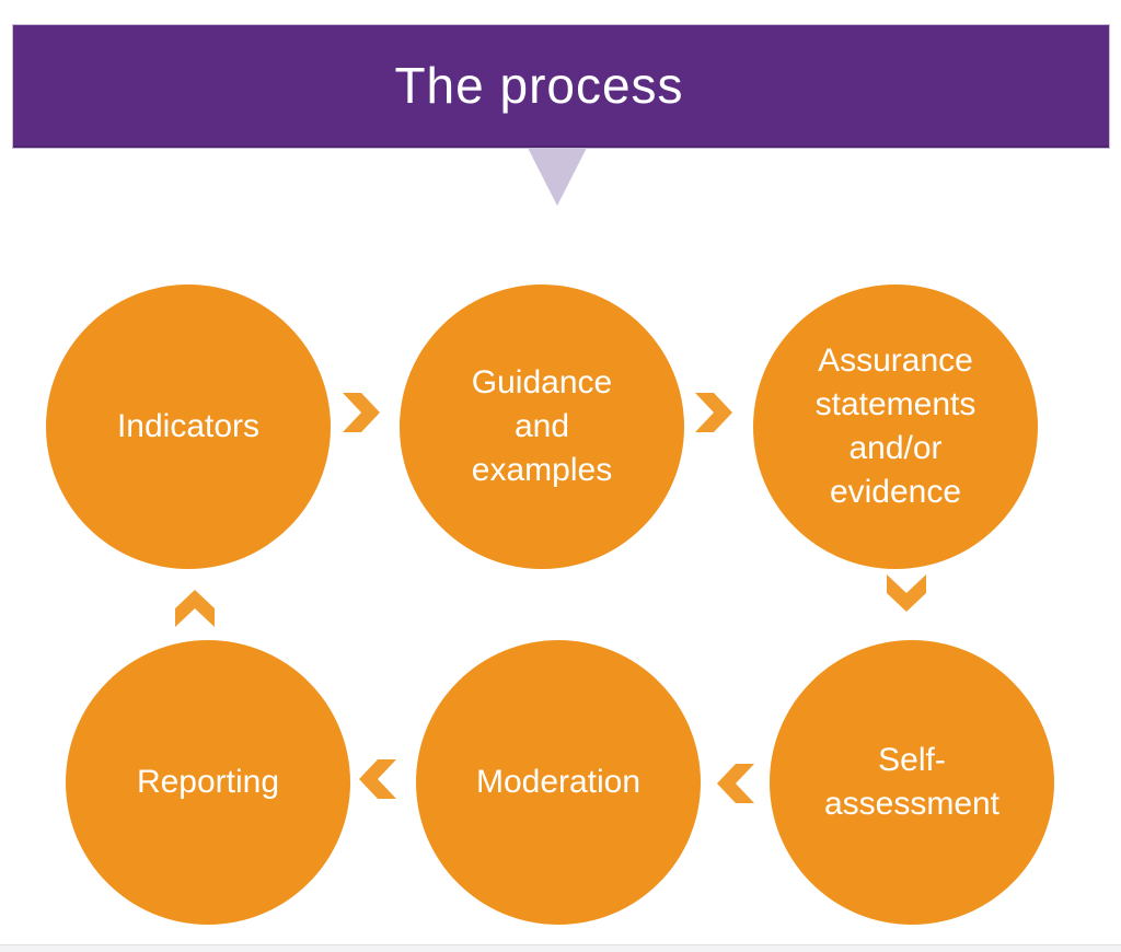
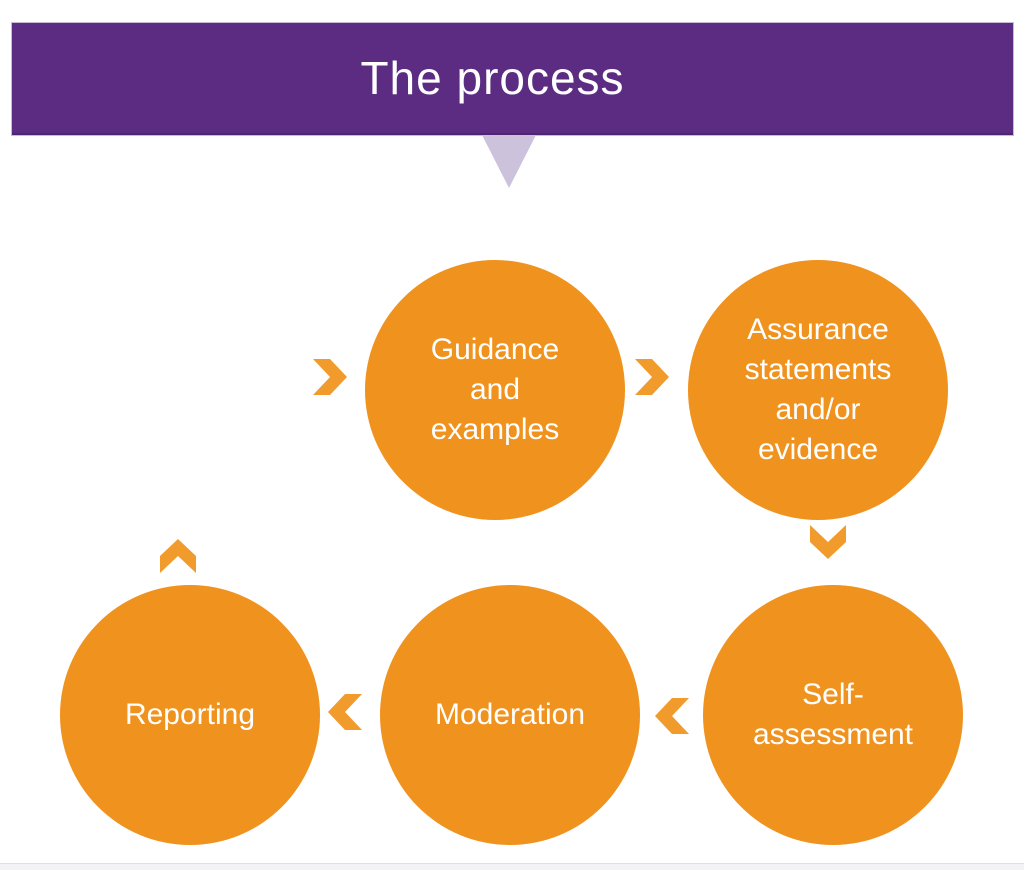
  The process
- Indicators
  Guidance
  and
  examples
  Assurance
  statements
  and/or
  evidence
  Self-
  assessment
  Moderation
  Reporting
